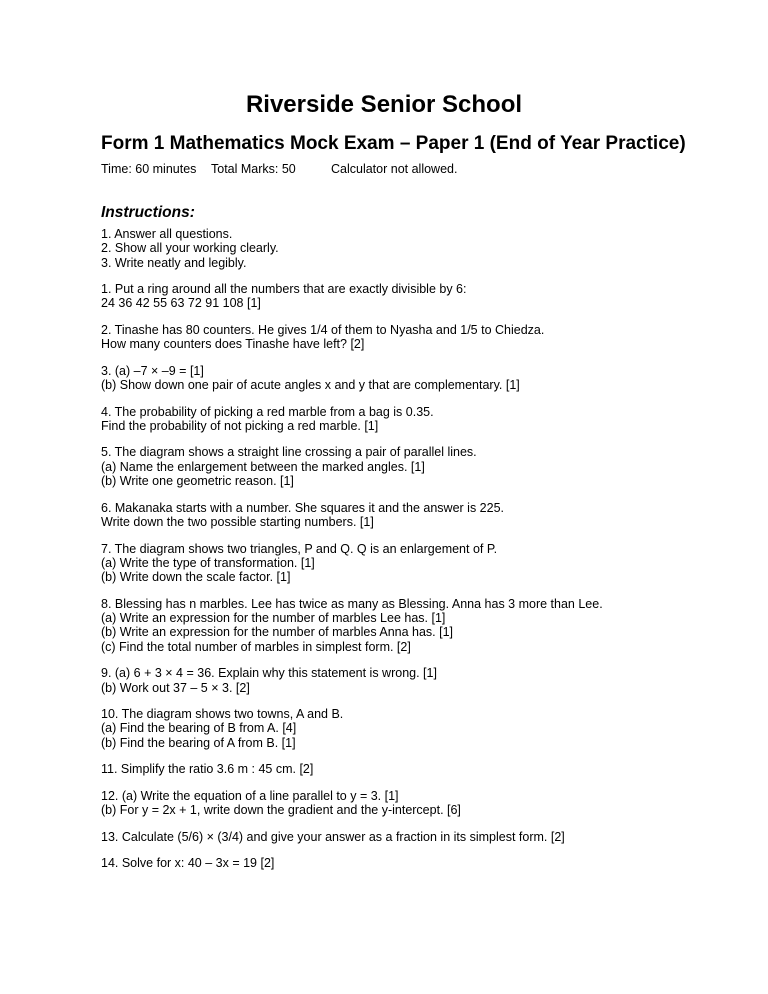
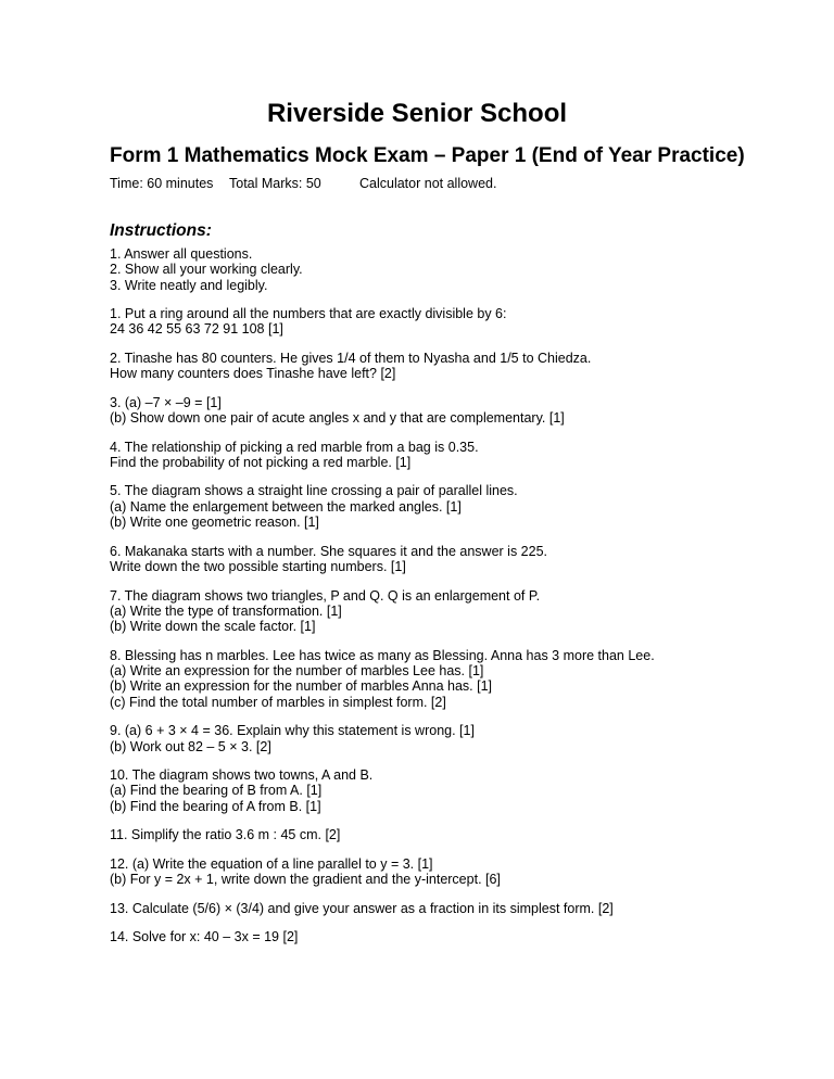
  Riverside Senior School
  Form 1 Mathematics Mock Exam – Paper 1 (End of Year Practice)
  Time: 60 minutes Total Marks: 50 Calculator not allowed.
  Instructions:
  1. Answer all questions.
  2. Show all your working clearly.
  3. Write neatly and legibly.
  1. Put a ring around all the numbers that are exactly divisible by 6:
  24 36 42 55 63 72 91 108 [1]
  2. Tinashe has 80 counters. He gives 1/4 of them to Nyasha and 1/5 to Chiedza.
  How many counters does Tinashe have left? [2]
  3. (a) –7 × –9 = [1]
  (b) Show down one pair of acute angles x and y that are complementary. [1]
- 4. The probability of picking a red marble from a bag is 0.35.
+ 4. The relationship of picking a red marble from a bag is 0.35.
  Find the probability of not picking a red marble. [1]
  5. The diagram shows a straight line crossing a pair of parallel lines.
  (a) Name the enlargement between the marked angles. [1]
  (b) Write one geometric reason. [1]
  6. Makanaka starts with a number. She squares it and the answer is 225.
  Write down the two possible starting numbers. [1]
  7. The diagram shows two triangles, P and Q. Q is an enlargement of P.
  (a) Write the type of transformation. [1]
  (b) Write down the scale factor. [1]
  8. Blessing has n marbles. Lee has twice as many as Blessing. Anna has 3 more than Lee.
  (a) Write an expression for the number of marbles Lee has. [1]
  (b) Write an expression for the number of marbles Anna has. [1]
  (c) Find the total number of marbles in simplest form. [2]
  9. (a) 6 + 3 × 4 = 36. Explain why this statement is wrong. [1]
- (b) Work out 37 – 5 × 3. [2]
+ (b) Work out 82 – 5 × 3. [2]
  10. The diagram shows two towns, A and B.
- (a) Find the bearing of B from A. [4]
+ (a) Find the bearing of B from A. [1]
  (b) Find the bearing of A from B. [1]
  11. Simplify the ratio 3.6 m : 45 cm. [2]
  12. (a) Write the equation of a line parallel to y = 3. [1]
  (b) For y = 2x + 1, write down the gradient and the y-intercept. [6]
  13. Calculate (5/6) × (3/4) and give your answer as a fraction in its simplest form. [2]
  14. Solve for x: 40 – 3x = 19 [2]
